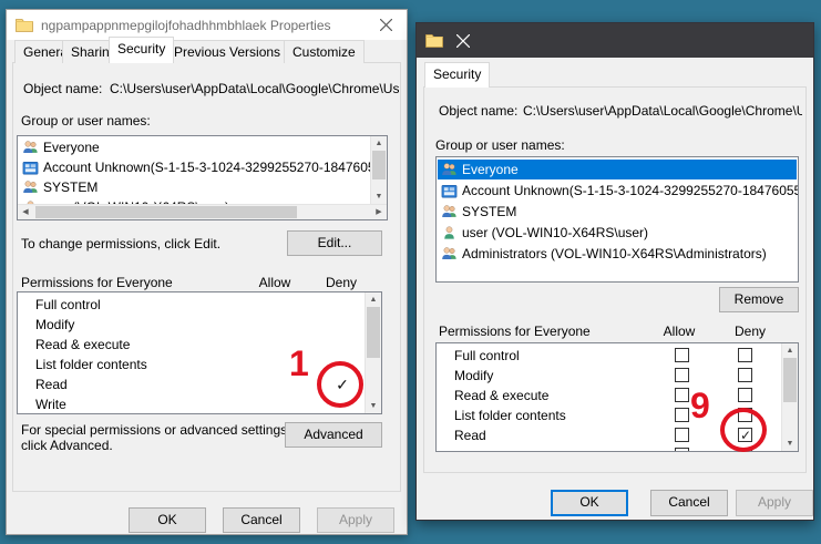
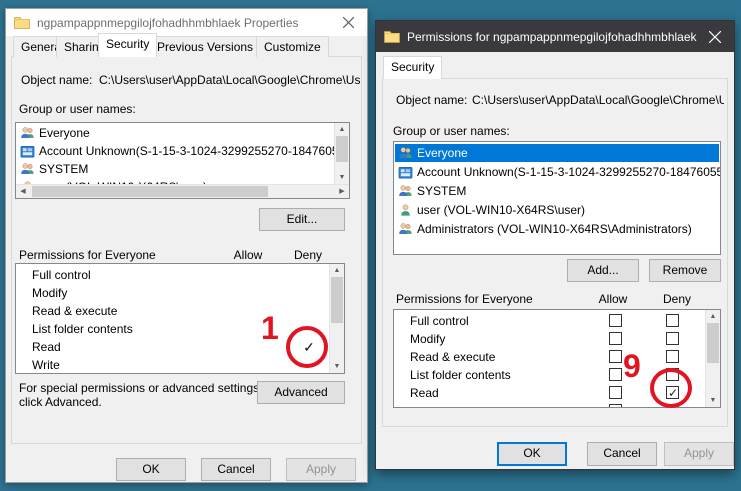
  ngpampappnmepgilojfohadhhmbhlaek Properties
  Gener
  Sharin
  Security
  Previous Versions
  Customize
  Object name:
  C:\Users\user\AppData\Local\Google\Chrome\Us
  Group or user names:
  Everyone
  Account Unknown(S-1-15-3-1024-3299255270-184760
  SYSTEM
- To change permissions, click Edit.
  Edit...
  Permissions for Everyone
  Allow
  Deny
  Full control
  Modify
  Read & execute
  List folder contents
  Read
  Write
  ✓
  For special permissions or advanced setting
  click Advanced.
  Advanced
  OK
  Cancel
  Apply
+ Permissions for ngpampappnmepgilojfohadhhmbhlaek
  Security
  Object name:
  C:\Users\user\AppData\Local\Google\Chrome\U
  Group or user names:
  Everyone
  Account Unknown(S-1-15-3-1024-3299255270-18476055
  SYSTEM
  user (VOL-WIN10-X64RS\user)
  Administrators (VOL-WIN10-X64RS\Administrators)
+ Add...
  Remove
  Permissions for Everyone
  Allow
  Deny
  Full control
  Modify
  Read & execute
  List folder contents
  Read
  OK
  Cancel
  Apply
  1
  9
